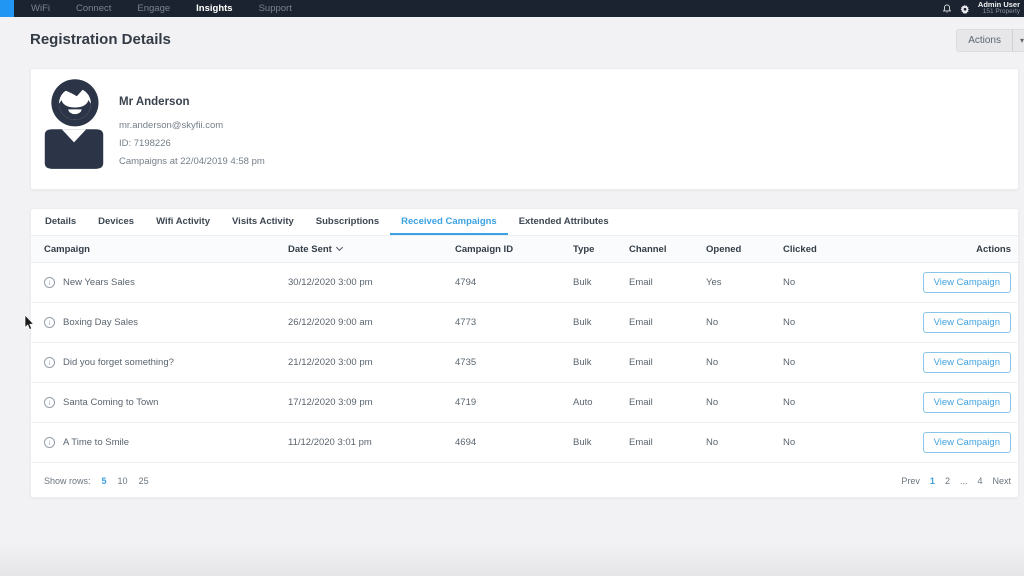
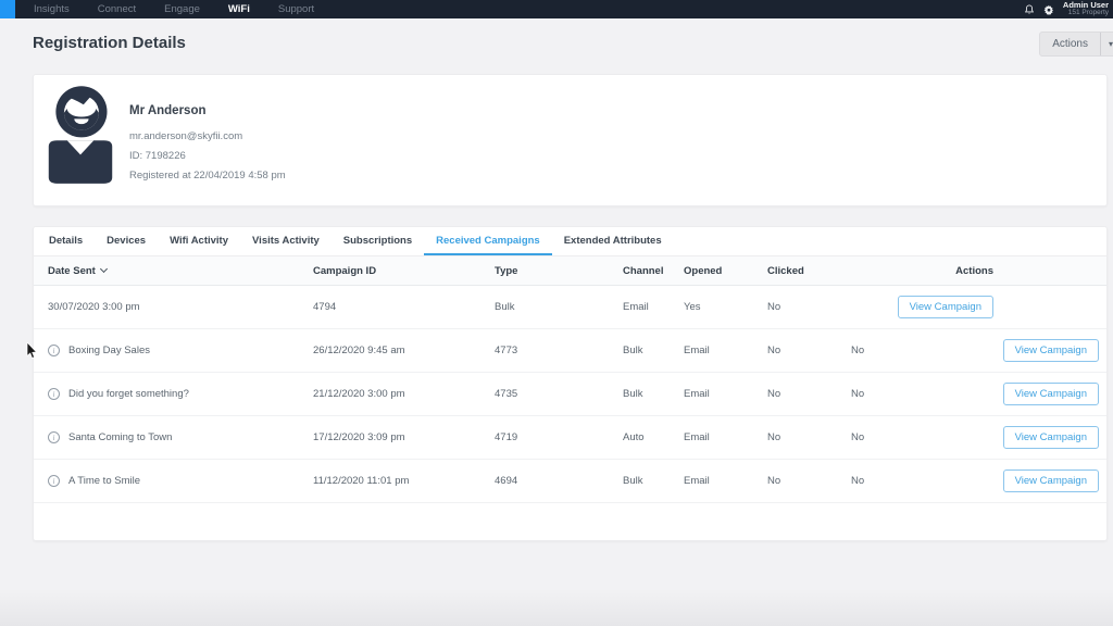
- WiFi
+ Insights
  Connect
  Engage
- Insights
+ WiFi
  Support
  Admin User
  Registration Details
  Actions
  ▾
  Mr Anderson
  mr.anderson@skyfii.com
  ID: 7198226
- Campaigns at 22/04/2019 4:58 pm
+ Registered at 22/04/2019 4:58 pm
  Details
  Devices
  Wifi Activity
  Visits Activity
  Subscriptions
  Received Campaigns
  Extended Attributes
- Campaign
  Date Sent
  Campaign ID
  Type
  Channel
  Opened
  Clicked
  Actions
- New Years Sales
- 30/12/2020 3:00 pm
+ 30/07/2020 3:00 pm
  4794
  Bulk
  Email
  Yes
  No
  View Campaign
  Boxing Day Sales
- 26/12/2020 9:00 am
+ 26/12/2020 9:45 am
  4773
  Bulk
  Email
  No
  No
  View Campaign
  Did you forget something?
  21/12/2020 3:00 pm
  4735
  Bulk
  Email
  No
  No
  View Campaign
  Santa Coming to Town
  17/12/2020 3:09 pm
  4719
  Auto
  Email
  No
  No
  View Campaign
  A Time to Smile
- 11/12/2020 3:01 pm
+ 11/12/2020 11:01 pm
  4694
  Bulk
  Email
  No
  No
  View Campaign
- Show rows:
- 5
- 10
- 25
- Prev
- 1
- 2
- ...
- 4
- Next
